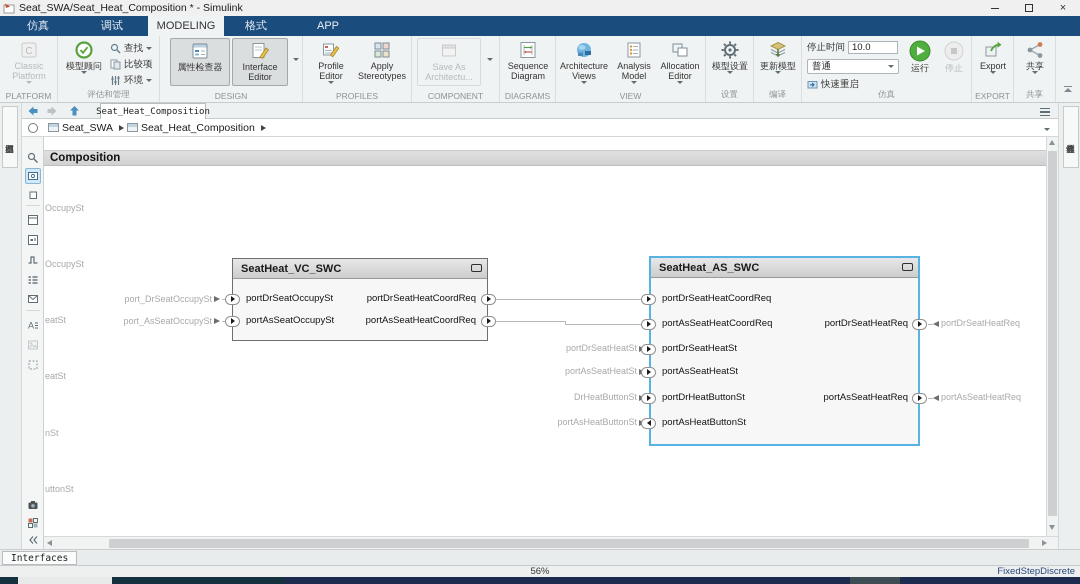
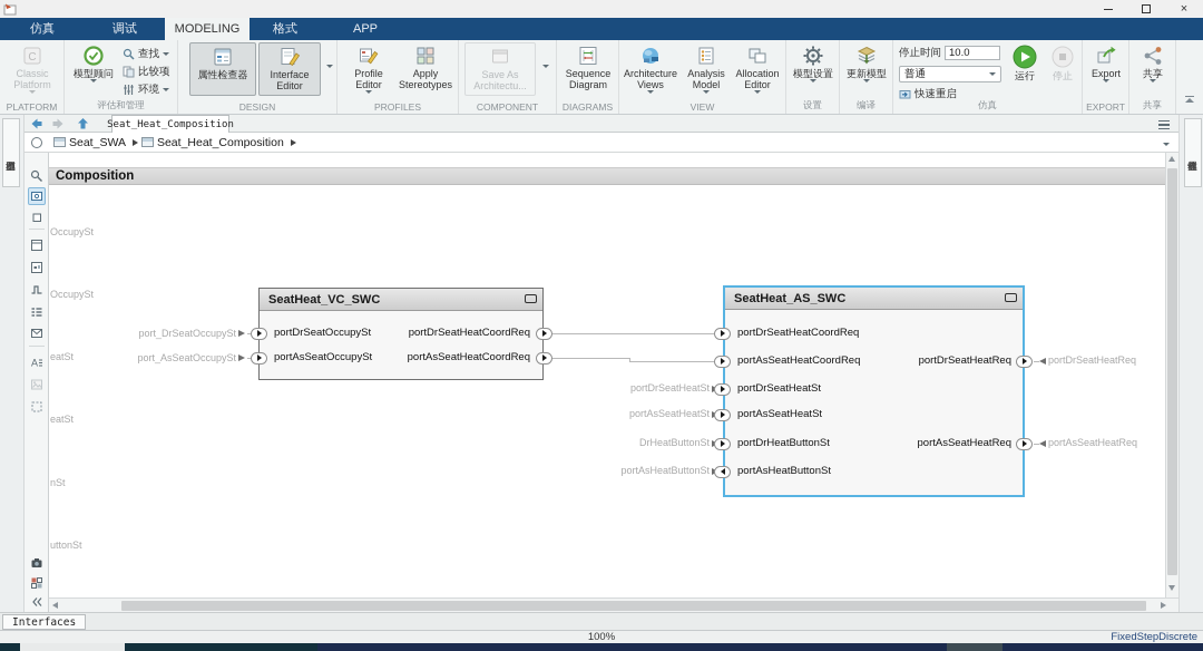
- Seat_SWA/Seat_Heat_Composition * - Simulink
  ×
  仿真
  调试
  MODELING
  格式
  APP
  C
  Classic Platform
  PLATFORM
  模型顾问
  查找
  比较项
  环境
  评估和管理
  属性检查器
  Interface Editor
  DESIGN
  Profile Editor
  Apply Stereotypes
  PROFILES
  Save As Architectu...
  COMPONENT
  Sequence Diagram
  DIAGRAMS
  Architecture Views
  Analysis Model
  Allocation Editor
  VIEW
  模型设置
  设置
  更新模型
  编译
  停止时间
  10.0
  普通
  快速重启
  运行
  停止
  仿真
  Export
  EXPORT
  共享
  共享
  Seat_Heat_Composition
  Seat_SWA
  Seat_Heat_Composition
  A
  Composition
  OccupySt
  OccupySt
  eatSt
  eatSt
  nSt
  uttonSt
  SeatHeat_VC_SWC
  port_DrSeatOccupySt
  port_AsSeatOccupySt
  portDrSeatOccupySt
  portAsSeatOccupySt
  portDrSeatHeatCoordReq
  portAsSeatHeatCoordReq
  SeatHeat_AS_SWC
  portDrSeatHeatSt
  portAsSeatHeatSt
  DrHeatButtonSt
  portAsHeatButtonSt
  portDrSeatHeatCoordReq
  portAsSeatHeatCoordReq
  portDrSeatHeatSt
  portAsSeatHeatSt
  portDrHeatButtonSt
  portAsHeatButtonSt
  portDrSeatHeatReq
  portDrSeatHeatReq
  portAsSeatHeatReq
  portAsSeatHeatReq
  Interfaces
- 56%
+ 100%
  FixedStepDiscrete
